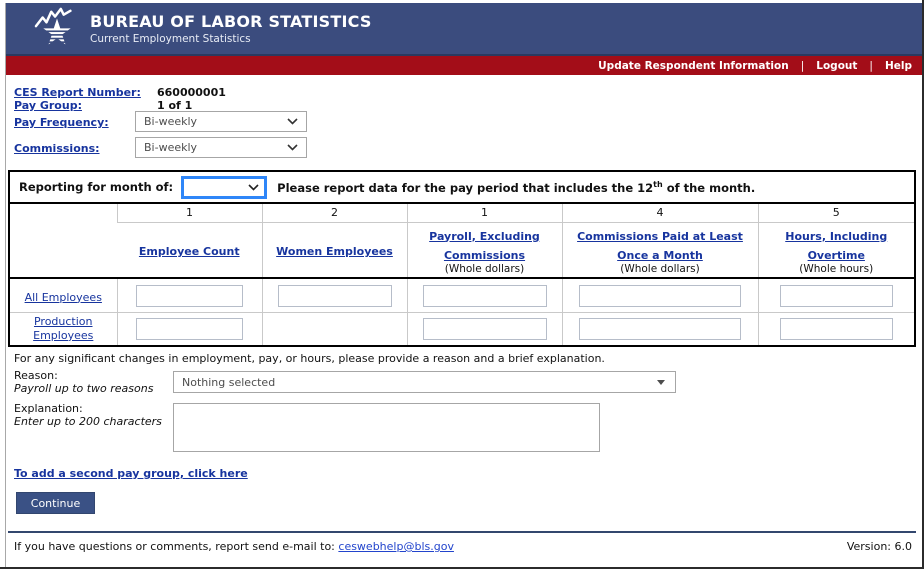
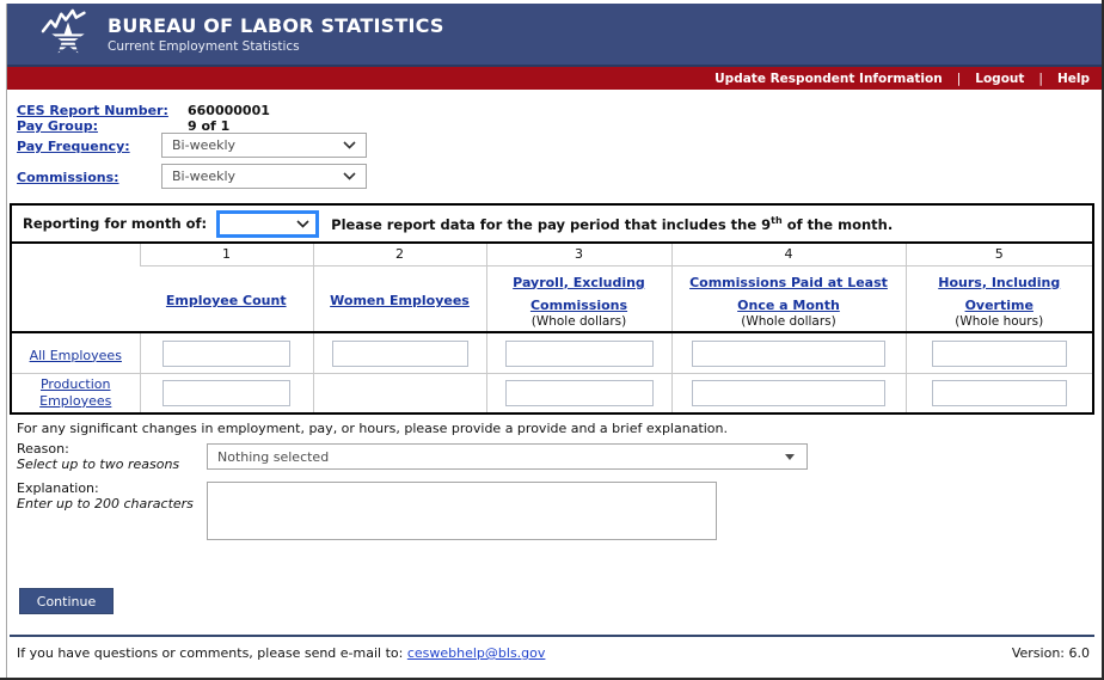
  BUREAU OF LABOR STATISTICS
  Current Employment Statistics
  Update Respondent Information
  |
  Logout
  |
  Help
  CES Report Number:
  660000001
  Pay Group:
- 1 of 1
+ 9 of 1
  Pay Frequency:
  Bi-weekly
  Commissions:
  Bi-weekly
- Reporting for month of: Please report data for the pay period that includes the 12th of the month.
+ Reporting for month of: Please report data for the pay period that includes the 9th of the month.
- 	1	2	1	4	5
+ 	1	2	3	4	5
  Employee Count	Women Employees	Payroll, Excluding Commissions(Whole dollars)	Commissions Paid at Least Once a Month(Whole dollars)	Hours, Including Overtime(Whole hours)
  All Employees
  Production Employees
- For any significant changes in employment, pay, or hours, please provide a reason and a brief explanation.
+ For any significant changes in employment, pay, or hours, please provide a provide and a brief explanation.
  Reason:
- Payroll up to two reasons
+ Select up to two reasons
  Nothing selected
  Explanation:
  Enter up to 200 characters
- To add a second pay group, click here
  Continue
- If you have questions or comments, report send e-mail to: ceswebhelp@bls.gov
+ If you have questions or comments, please send e-mail to: ceswebhelp@bls.gov
  Version: 6.0
